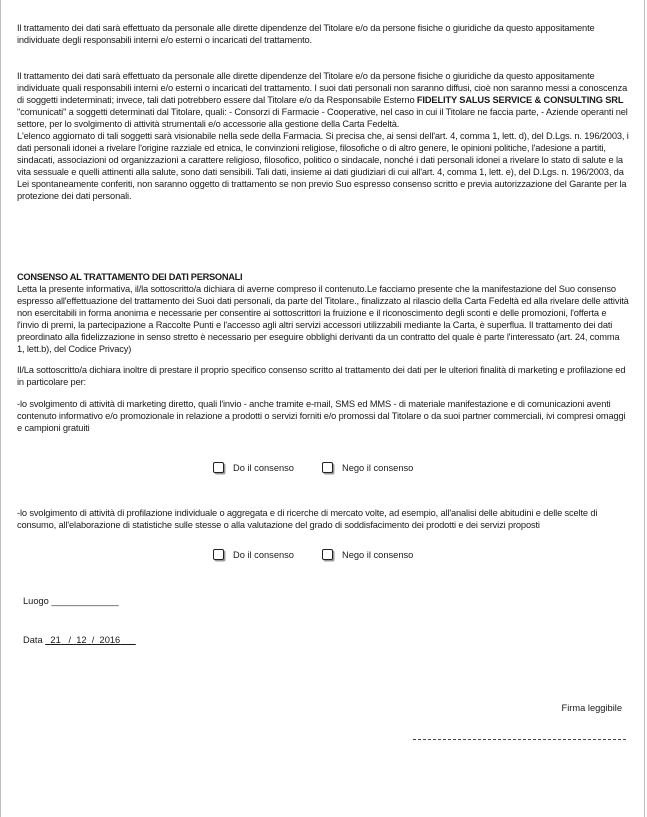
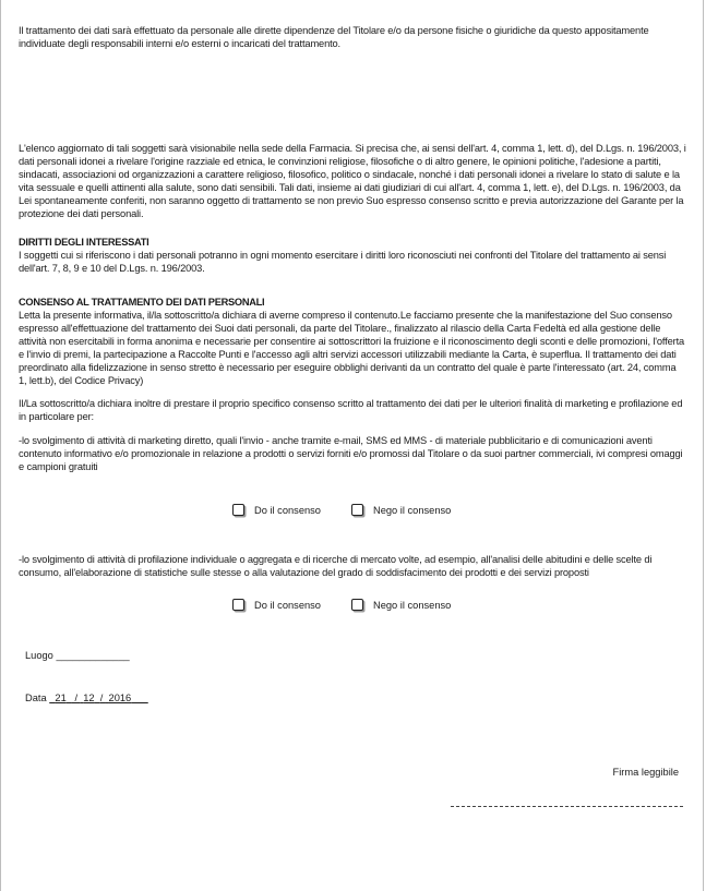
  Il trattamento dei dati sarà effettuato da personale alle dirette dipendenze del Titolare e/o da persone fisiche o giuridiche da questo appositamente individuate degli responsabili interni e/o esterni o incaricati del trattamento.
- Il trattamento dei dati sarà effettuato da personale alle dirette dipendenze del Titolare e/o da persone fisiche o giuridiche da questo appositamente individuate quali responsabili interni e/o esterni o incaricati del trattamento. I suoi dati personali non saranno diffusi, cioè non saranno messi a conoscenza di soggetti indeterminati; invece, tali dati potrebbero essere dal Titolare e/o da Responsabile Esterno FIDELITY SALUS SERVICE & CONSULTING SRL "comunicati" a soggetti determinati dal Titolare, quali: - Consorzi di Farmacie - Cooperative, nel caso in cui il Titolare ne faccia parte, - Aziende operanti nel settore, per lo svolgimento di attività strumentali e/o accessorie alla gestione della Carta Fedeltà.
  L'elenco aggiornato di tali soggetti sarà visionabile nella sede della Farmacia. Si precisa che, ai sensi dell'art. 4, comma 1, lett. d), del D.Lgs. n. 196/2003, i dati personali idonei a rivelare l'origine razziale ed etnica, le convinzioni religiose, filosofiche o di altro genere, le opinioni politiche, l'adesione a partiti, sindacati, associazioni od organizzazioni a carattere religioso, filosofico, politico o sindacale, nonché i dati personali idonei a rivelare lo stato di salute e la vita sessuale e quelli attinenti alla salute, sono dati sensibili. Tali dati, insieme ai dati giudiziari di cui all'art. 4, comma 1, lett. e), del D.Lgs. n. 196/2003, da Lei spontaneamente conferiti, non saranno oggetto di trattamento se non previo Suo espresso consenso scritto e previa autorizzazione del Garante per la protezione dei dati personali.
+ DIRITTI DEGLI INTERESSATI
+ I soggetti cui si riferiscono i dati personali potranno in ogni momento esercitare i diritti loro riconosciuti nei confronti del Titolare del trattamento ai sensi dell'art. 7, 8, 9 e 10 del D.Lgs. n. 196/2003.
  CONSENSO AL TRATTAMENTO DEI DATI PERSONALI
- Letta la presente informativa, il/la sottoscritto/a dichiara di averne compreso il contenuto.Le facciamo presente che la manifestazione del Suo consenso espresso all'effettuazione del trattamento dei Suoi dati personali, da parte del Titolare., finalizzato al rilascio della Carta Fedeltà ed alla rivelare delle attività non esercitabili in forma anonima e necessarie per consentire ai sottoscrittori la fruizione e il riconoscimento degli sconti e delle promozioni, l'offerta e l'invio di premi, la partecipazione a Raccolte Punti e l'accesso agli altri servizi accessori utilizzabili mediante la Carta, è superflua. Il trattamento dei dati preordinato alla fidelizzazione in senso stretto è necessario per eseguire obblighi derivanti da un contratto del quale è parte l'interessato (art. 24, comma 1, lett.b), del Codice Privacy)
+ Letta la presente informativa, il/la sottoscritto/a dichiara di averne compreso il contenuto.Le facciamo presente che la manifestazione del Suo consenso espresso all'effettuazione del trattamento dei Suoi dati personali, da parte del Titolare., finalizzato al rilascio della Carta Fedeltà ed alla gestione delle attività non esercitabili in forma anonima e necessarie per consentire ai sottoscrittori la fruizione e il riconoscimento degli sconti e delle promozioni, l'offerta e l'invio di premi, la partecipazione a Raccolte Punti e l'accesso agli altri servizi accessori utilizzabili mediante la Carta, è superflua. Il trattamento dei dati preordinato alla fidelizzazione in senso stretto è necessario per eseguire obblighi derivanti da un contratto del quale è parte l'interessato (art. 24, comma 1, lett.b), del Codice Privacy)
  Il/La sottoscritto/a dichiara inoltre di prestare il proprio specifico consenso scritto al trattamento dei dati per le ulteriori finalità di marketing e profilazione ed in particolare per:
- -lo svolgimento di attività di marketing diretto, quali l'invio - anche tramite e-mail, SMS ed MMS - di materiale manifestazione e di comunicazioni aventi contenuto informativo e/o promozionale in relazione a prodotti o servizi forniti e/o promossi dal Titolare o da suoi partner commerciali, ivi compresi omaggi e campioni gratuiti
+ -lo svolgimento di attività di marketing diretto, quali l'invio - anche tramite e-mail, SMS ed MMS - di materiale pubblicitario e di comunicazioni aventi contenuto informativo e/o promozionale in relazione a prodotti o servizi forniti e/o promossi dal Titolare o da suoi partner commerciali, ivi compresi omaggi e campioni gratuiti
  Do il consenso
  Nego il consenso
  -lo svolgimento di attività di profilazione individuale o aggregata e di ricerche di mercato volte, ad esempio, all'analisi delle abitudini e delle scelte di consumo, all'elaborazione di statistiche sulle stesse o alla valutazione del grado di soddisfacimento dei prodotti e dei servizi proposti
  Do il consenso
  Nego il consenso
  Luogo _____________
  Data 21 / 12 / 2016
  Firma leggibile
